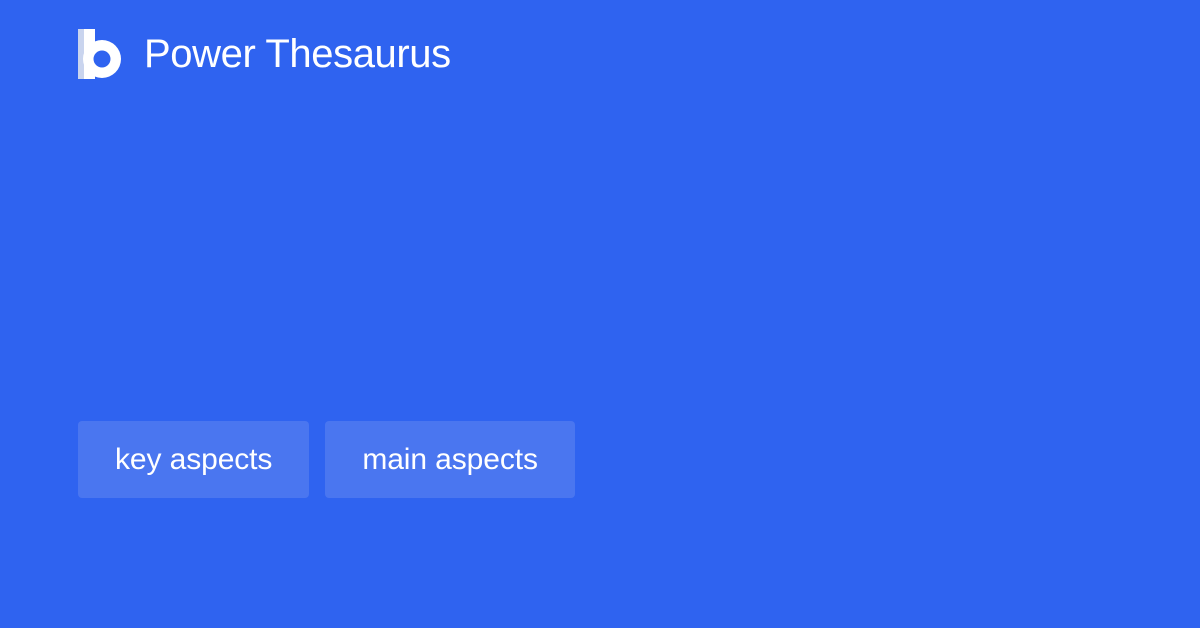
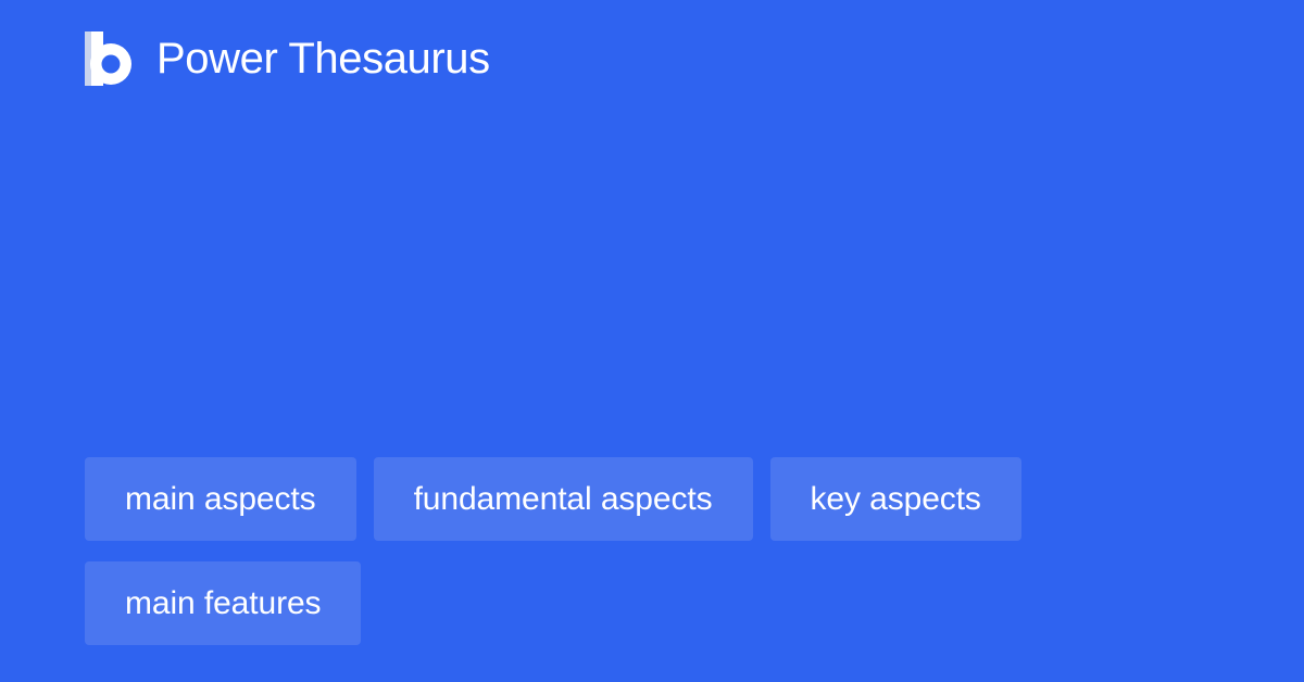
  Power Thesaurus
- key aspects
+ main aspects
+ fundamental aspects
- main aspects
+ key aspects
+ main features
